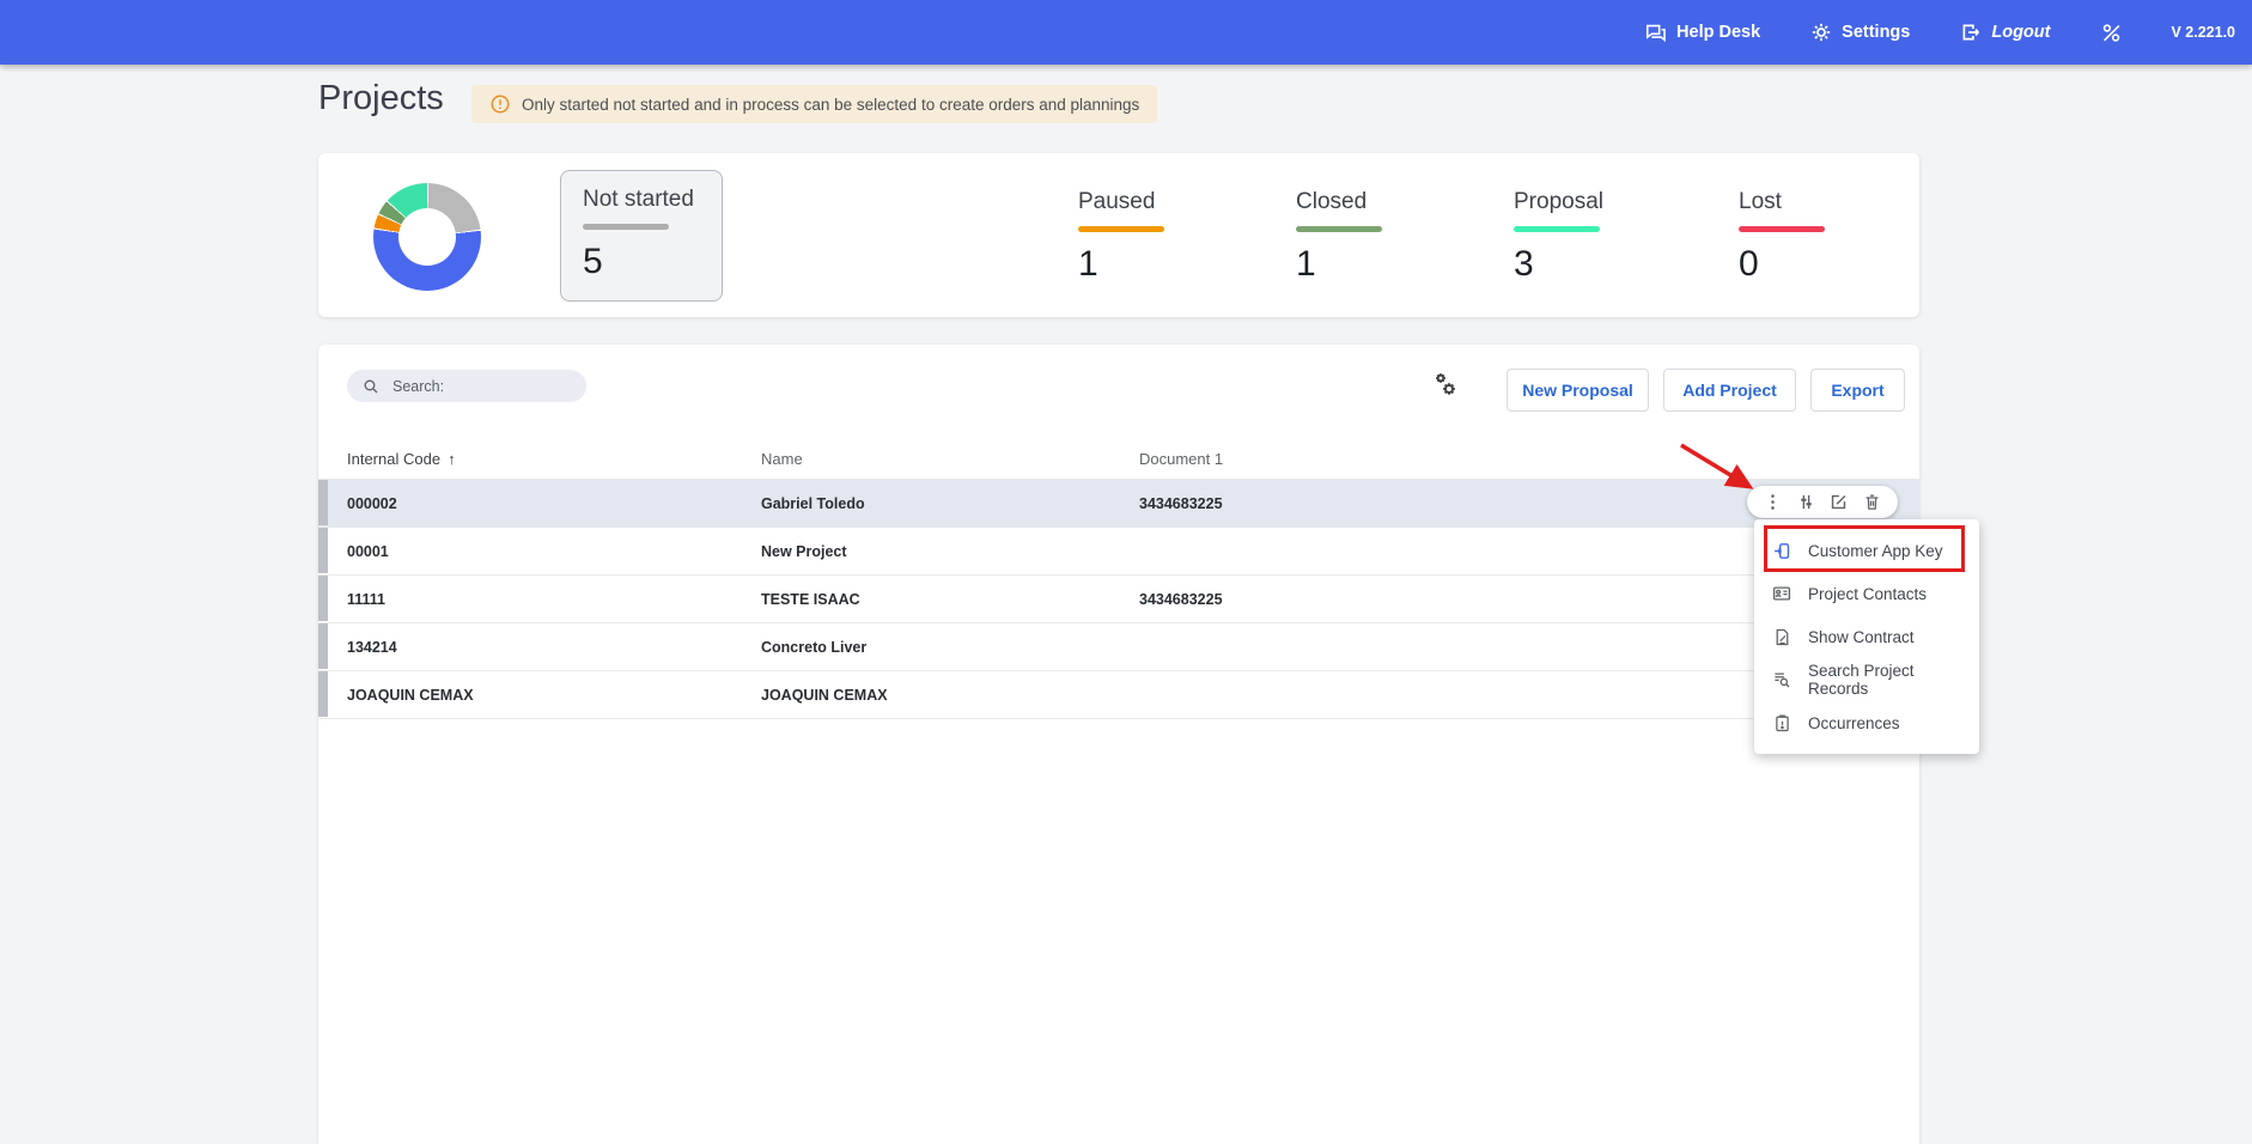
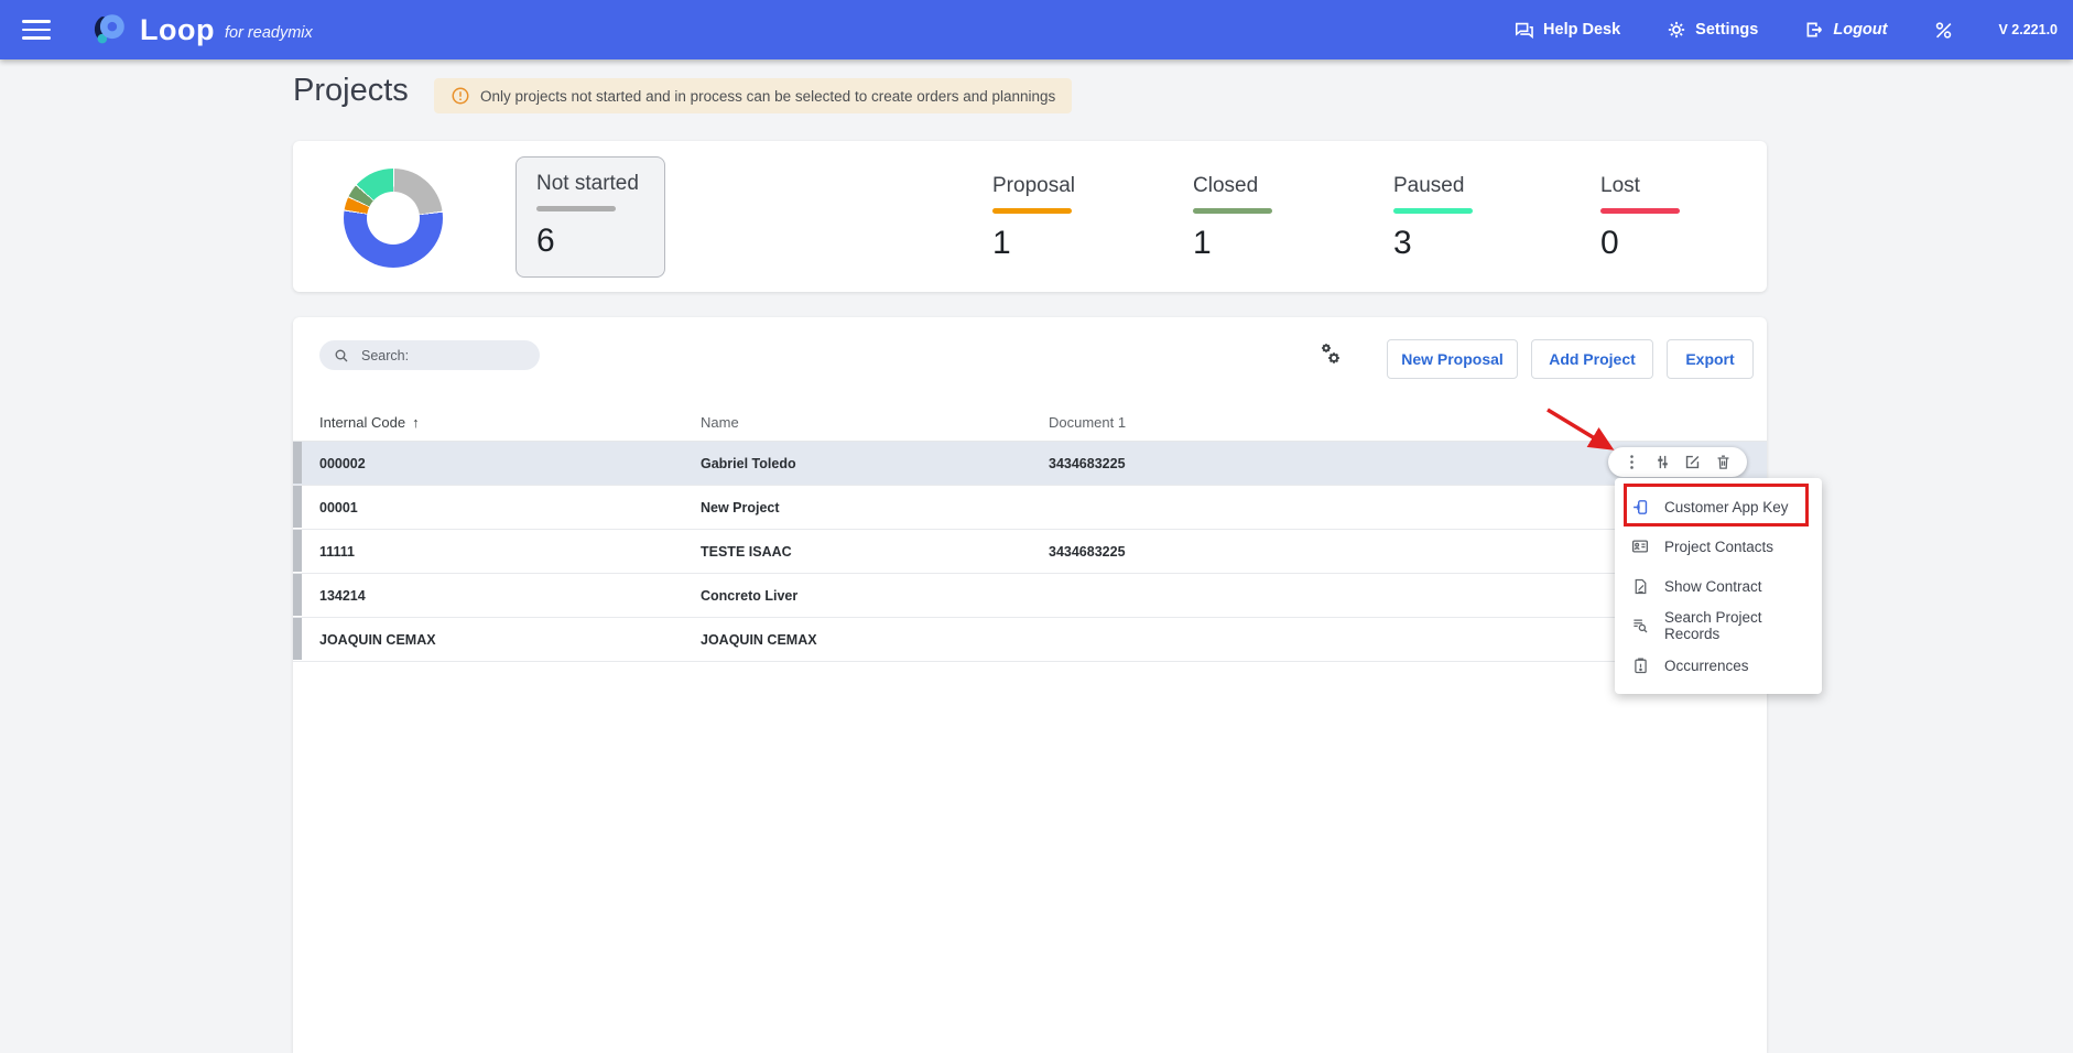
+ Loop
+ for readymix
  Help Desk
  Settings
  Logout
  V 2.221.0
  Projects
- Only started not started and in process can be selected to create orders and plannings
+ Only projects not started and in process can be selected to create orders and plannings
  Not started
- 5
+ 6
- Paused
+ Proposal
  1
  Closed
  1
- Proposal
+ Paused
  3
  Lost
  0
  Search:
  New Proposal
  Add Project
  Export
  Internal Code
  ↑
  Name
  Document 1
  000002
  Gabriel Toledo
  3434683225
  00001
  New Project
  11111
  TESTE ISAAC
  3434683225
  134214
  Concreto Liver
  JOAQUIN CEMAX
  JOAQUIN CEMAX
  Customer App Key
  Project Contacts
  Show Contract
  Search Project Records
  Occurrences
